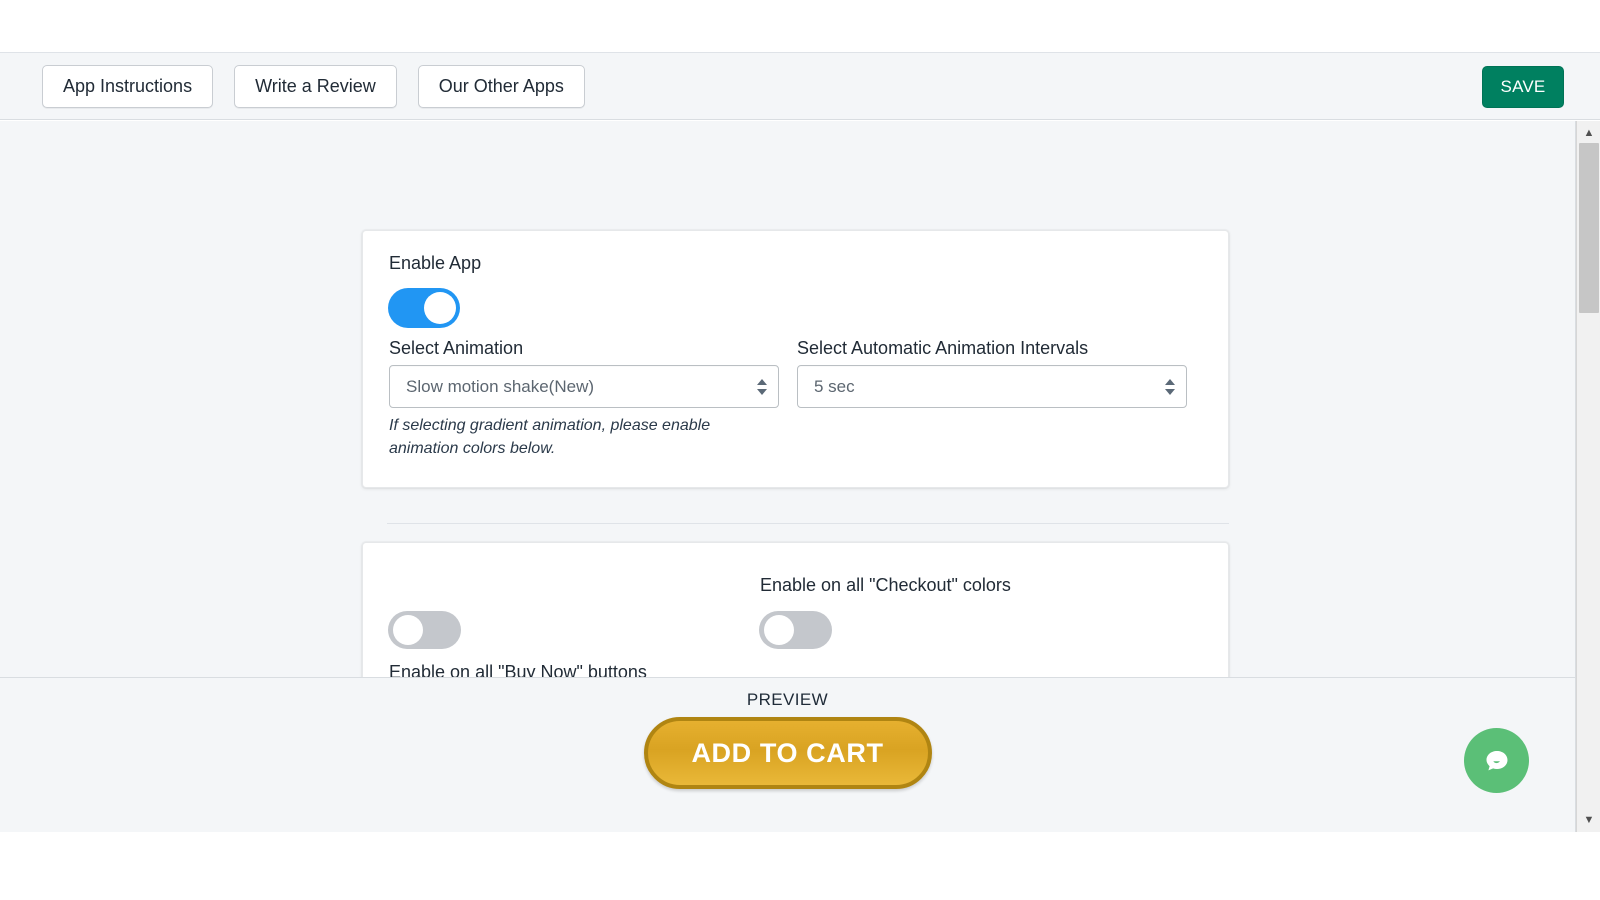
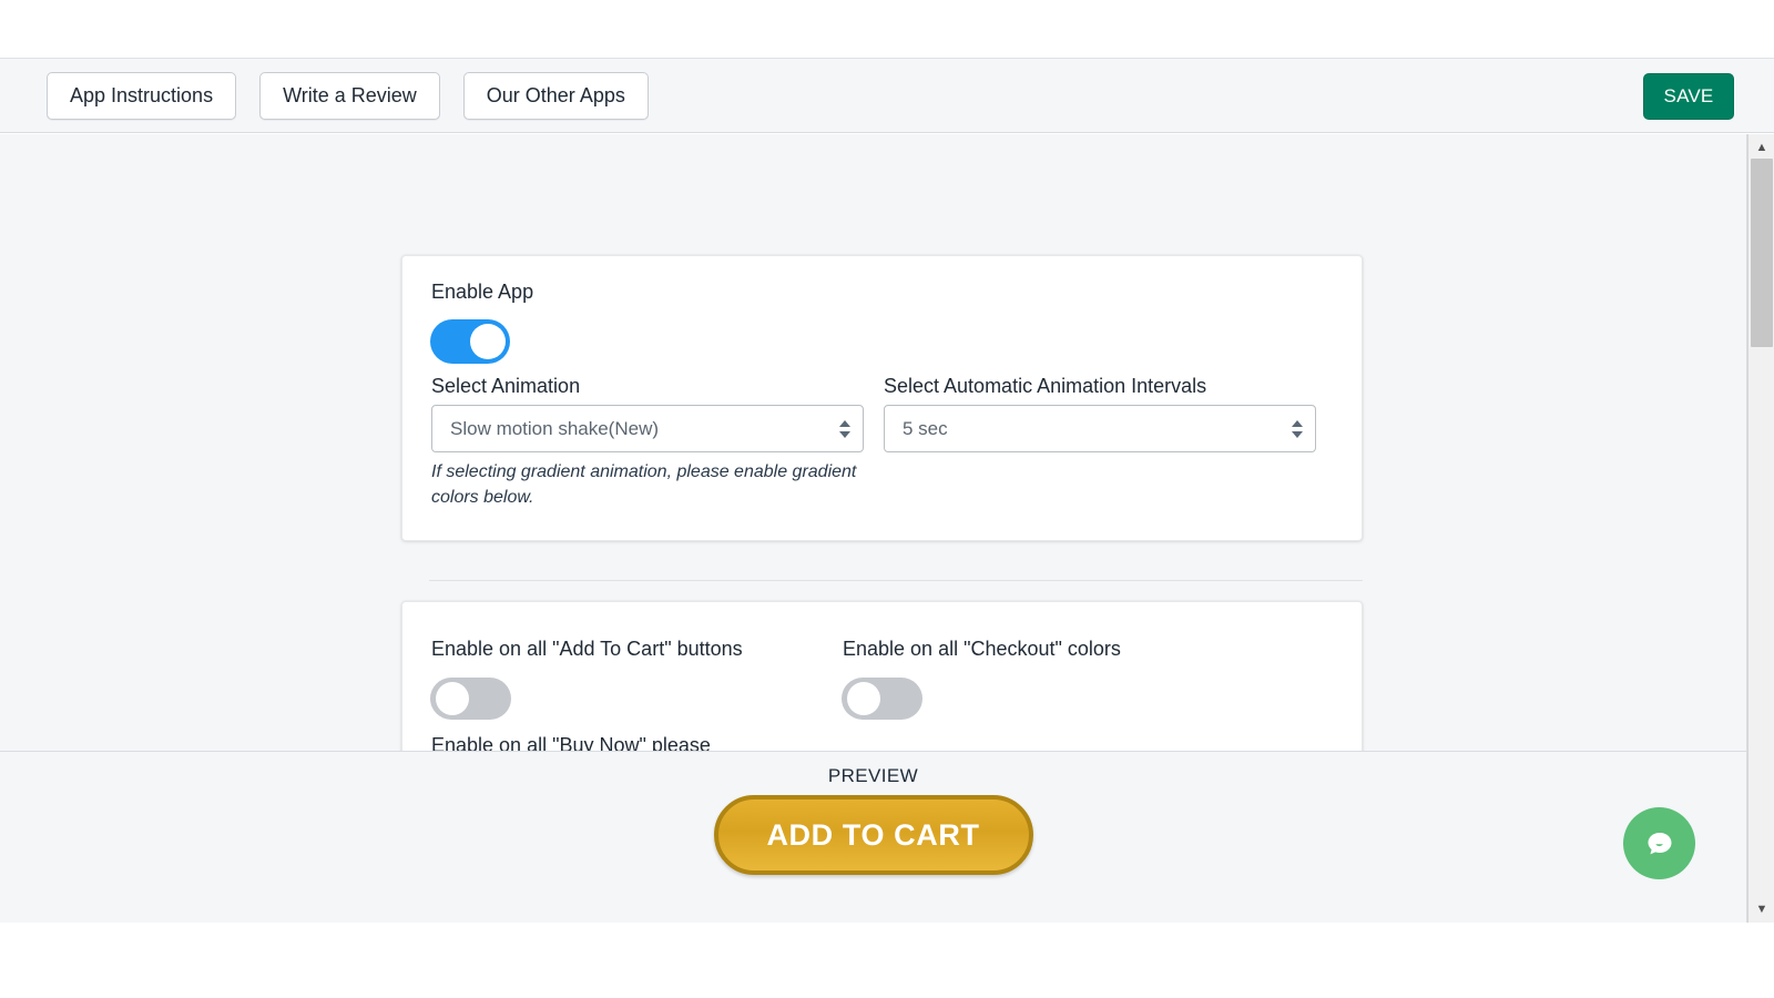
  App Instructions
  Write a Review
  Our Other Apps
  SAVE
  Enable App
  Select Animation
  Slow motion shake(New)
- If selecting gradient animation, please enable animation colors below.
+ If selecting gradient animation, please enable gradient colors below.
  Select Automatic Animation Intervals
  5 sec
+ Enable on all "Add To Cart" buttons
  Enable on all "Checkout" colors
- Enable on all "Buy Now" buttons
+ Enable on all "Buy Now" please
  PREVIEW
  ADD TO CART
  ▲
  ▼
